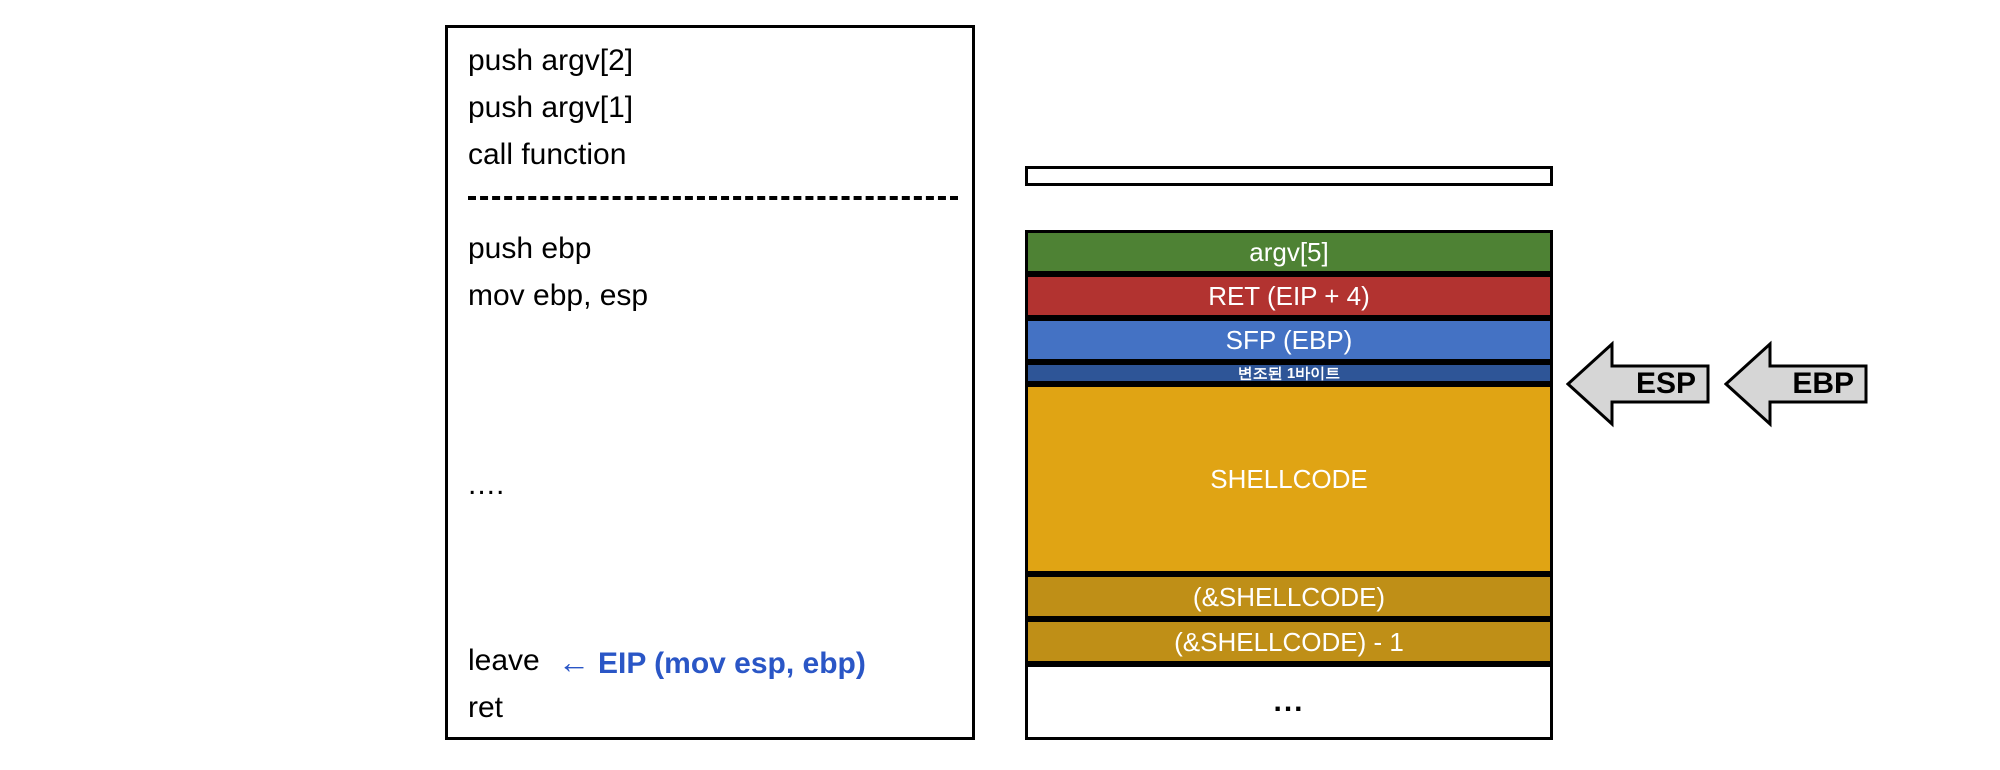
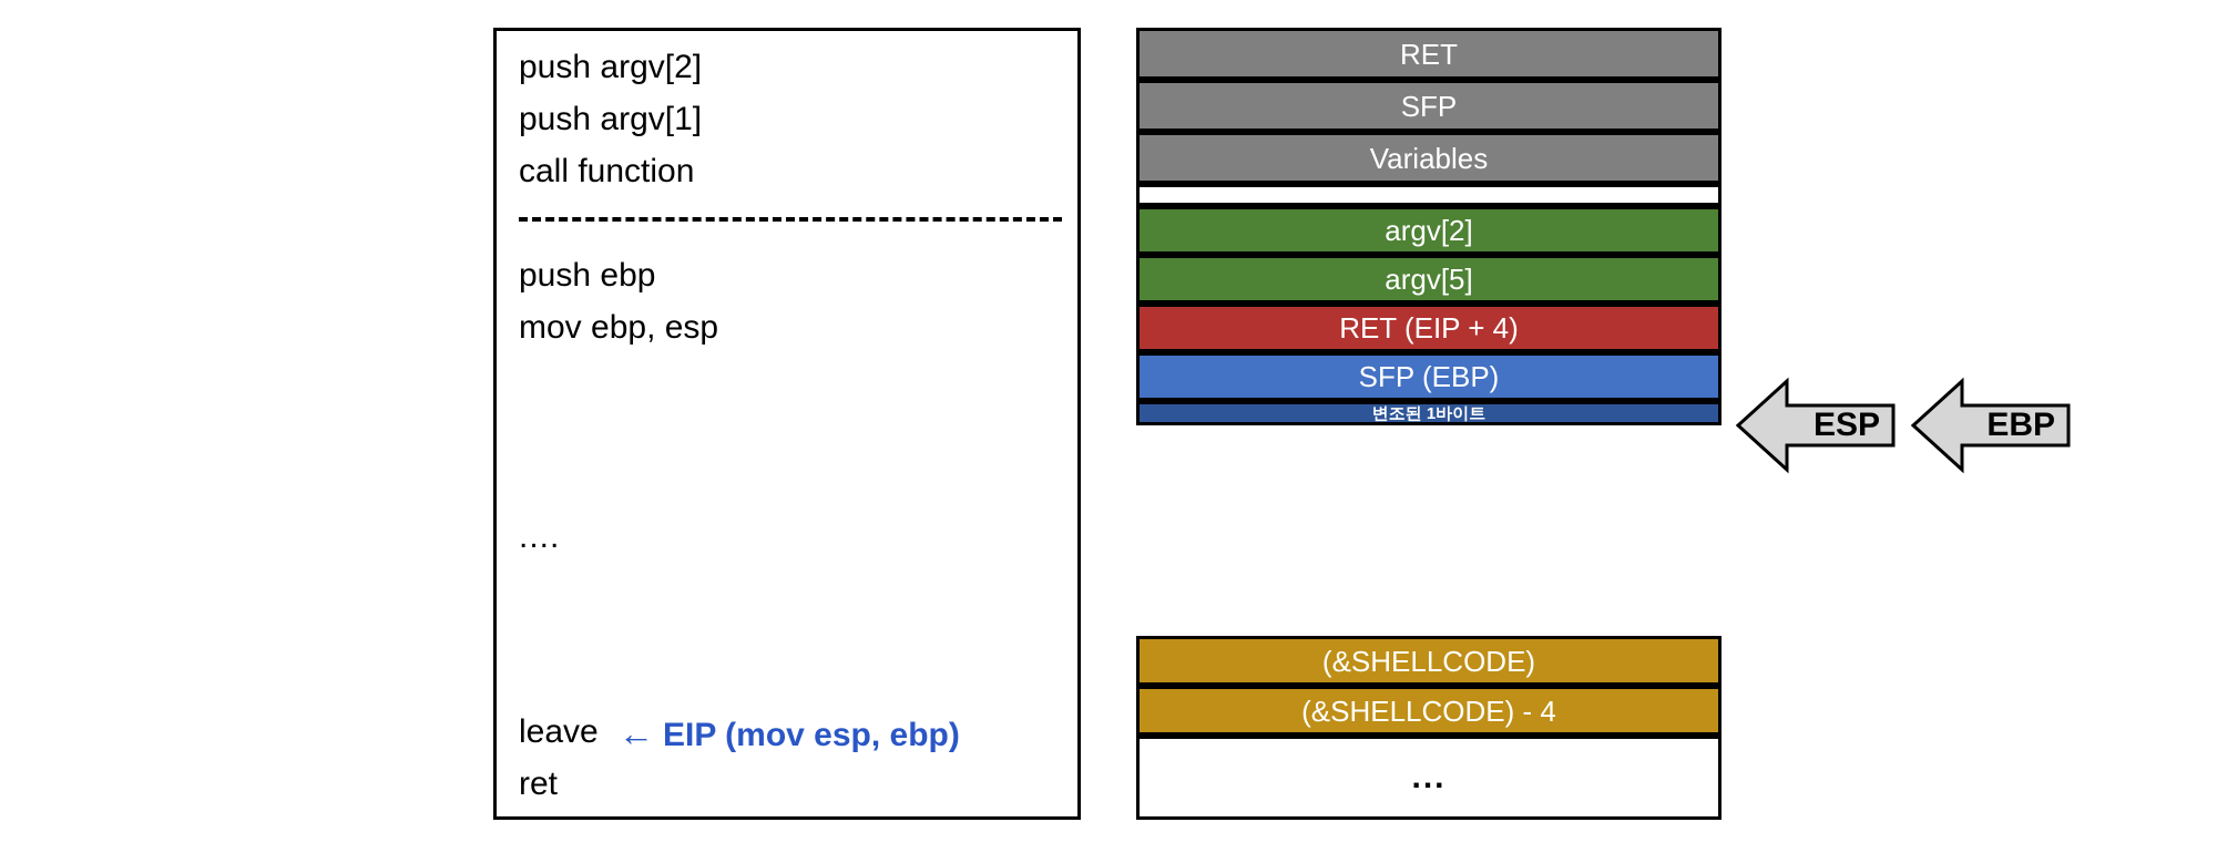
  push argv[2]
  push argv[1]
  call function
  push ebp
  mov ebp, esp
  ....
  leave
  ret
  ← EIP (mov esp, ebp)
+ RET
+ SFP
+ Variables
+ argv[2]
  argv[5]
  RET (EIP + 4)
  SFP (EBP)
  변조된 1바이트
- SHELLCODE
  (&SHELLCODE)
- (&SHELLCODE) - 1
+ (&SHELLCODE) - 4
  ...
  ESP
  EBP
